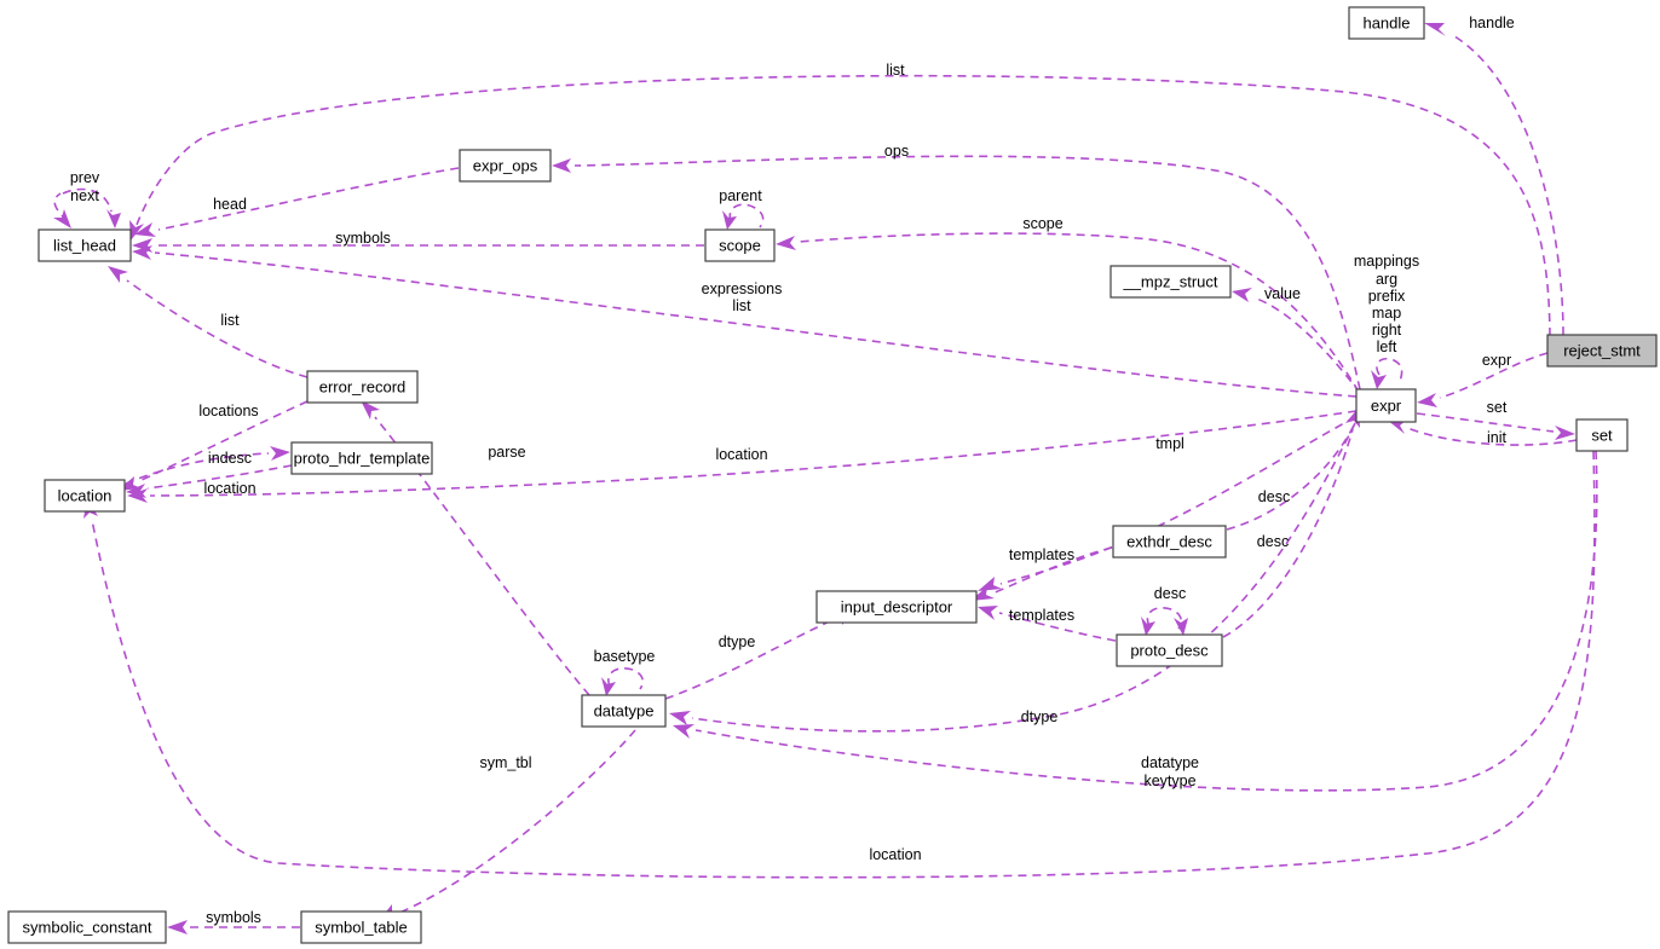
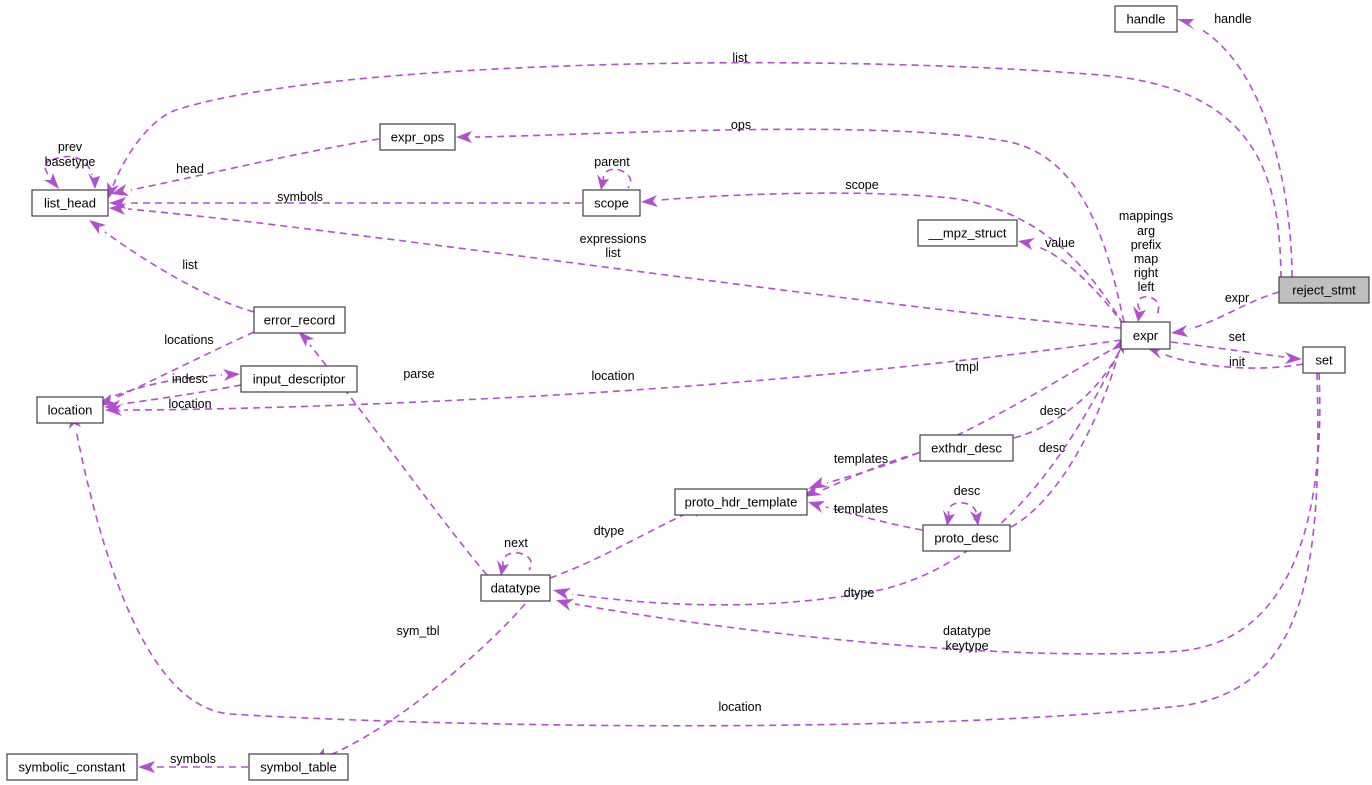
  handle
  expr_ops
  list_head
  scope
  __mpz_struct
  reject_stmt
  error_record
  expr
  set
- proto_hdr_template
+ input_descriptor
  location
  exthdr_desc
- input_descriptor
+ proto_hdr_template
  proto_desc
  datatype
  symbolic_constant
  symbol_table
  handle
  list
  ops
  prev
- next
+ basetype
  parent
  head
  symbols
  scope
  mappings
  arg
  prefix
  expressions
  value
  map
  list
  list
  right
  left
  expr
  set
  locations
  init
  location
  tmpl
  parse
  indesc
  location
  desc
  desc
  templates
  desc
  templates
  dtype
- basetype
+ next
  dtype
  sym_tbl
  datatype
  keytype
  location
  symbols
